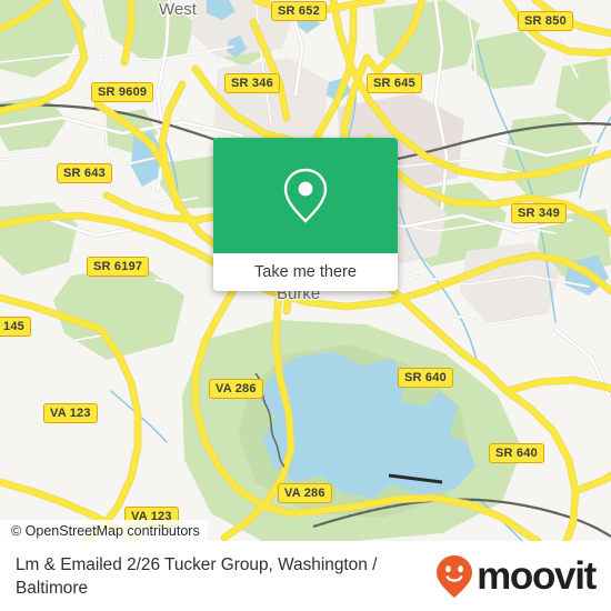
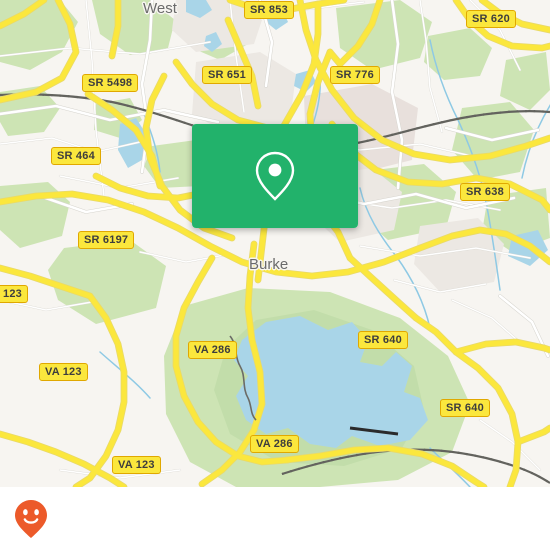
  West
  Burke
- SR 652
+ SR 853
- SR 850
+ SR 620
- SR 346
+ SR 651
- SR 645
+ SR 776
- SR 9609
+ SR 5498
- SR 643
+ SR 464
- SR 349
+ SR 638
  SR 6197
- 145
+ 123
  SR 640
  VA 286
  VA 123
  SR 640
  VA 286
  VA 123
- Take me there
- © OpenStreetMap contributors
- Lm & Emailed 2/26 Tucker Group, Washington / Baltimore
- moovit
